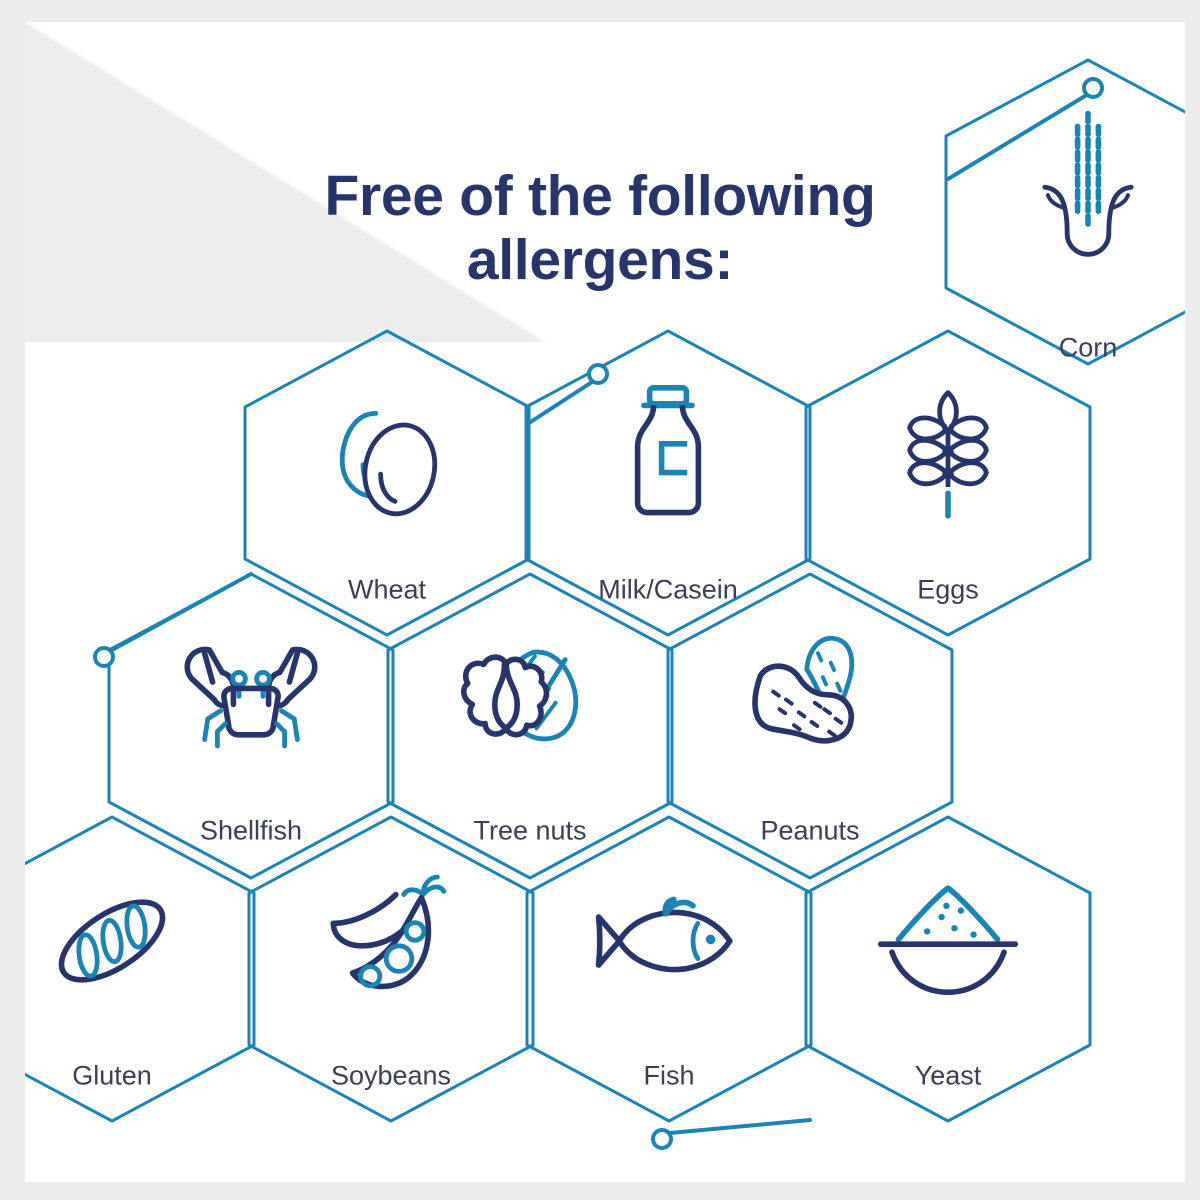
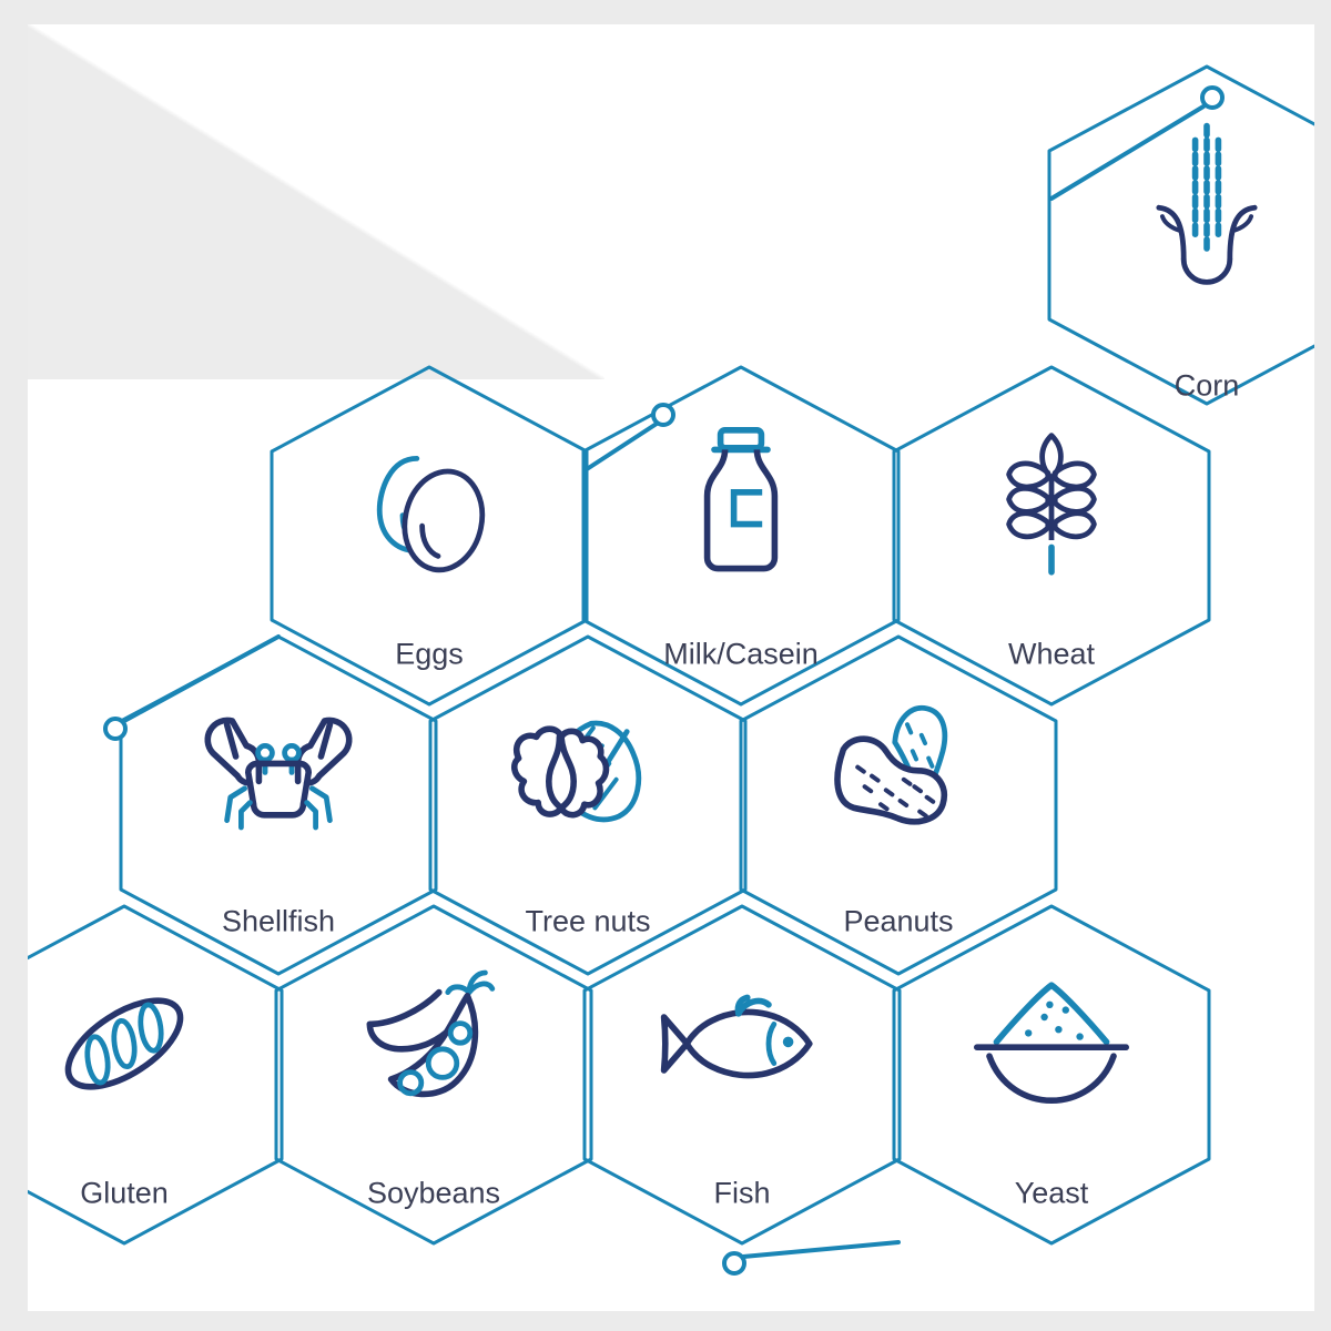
- Free of the following allergens:
  Corn
- Wheat
+ Eggs
  Milk/Casein
- Eggs
+ Wheat
  Shellfish
  Tree nuts
  Peanuts
  Gluten
  Soybeans
  Fish
  Yeast
